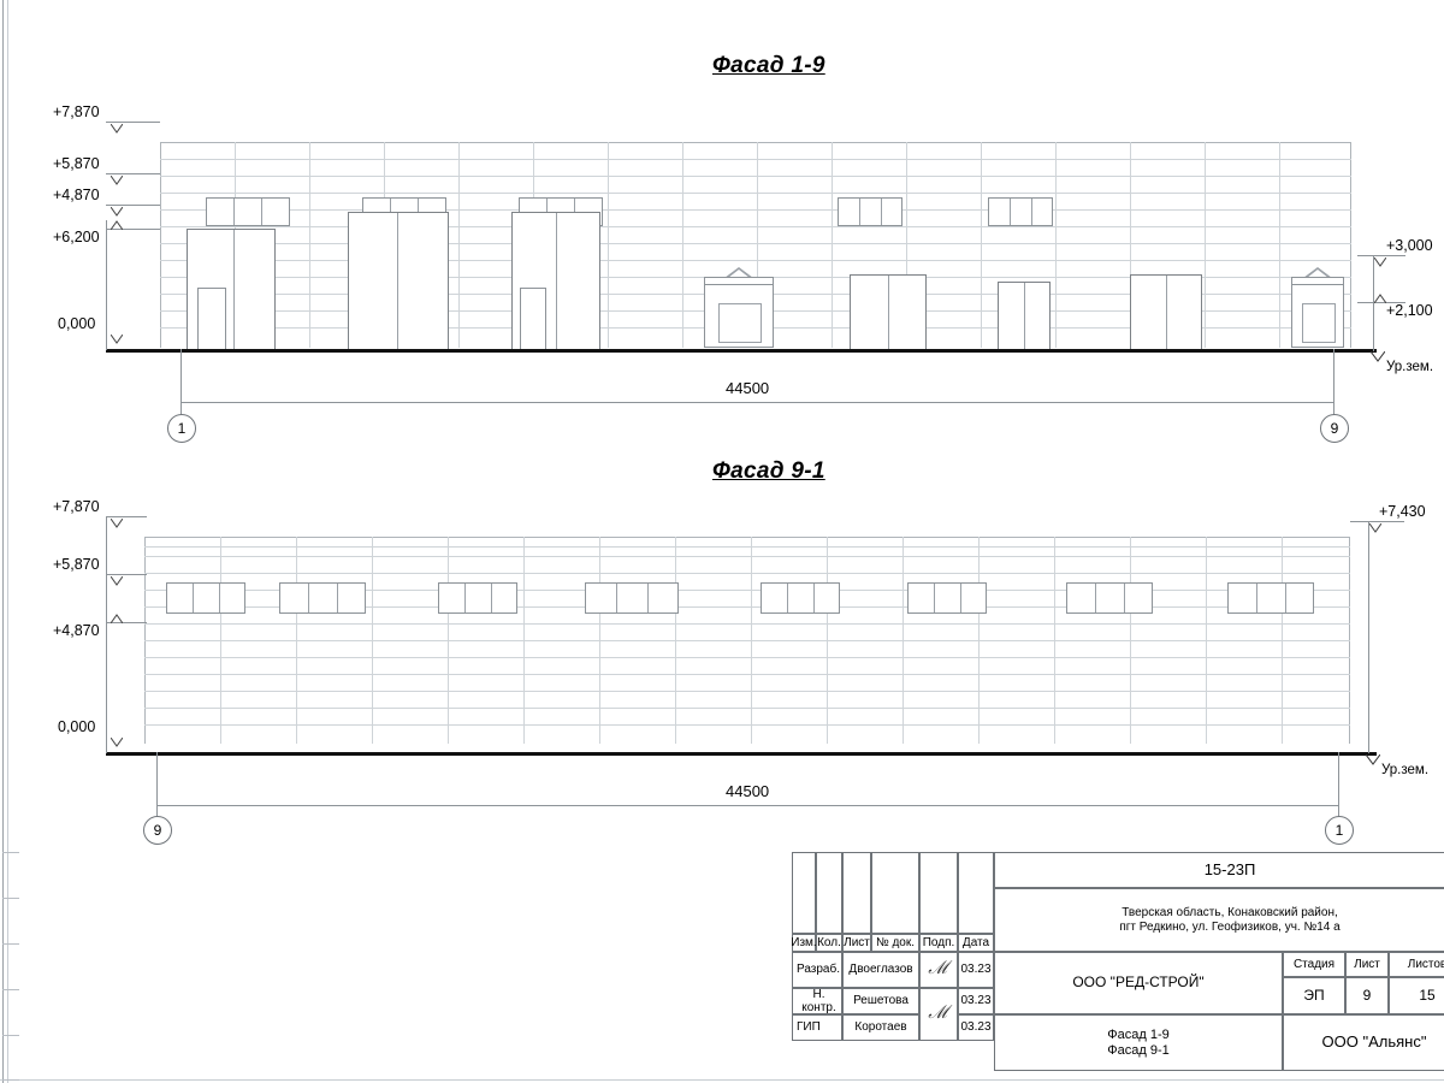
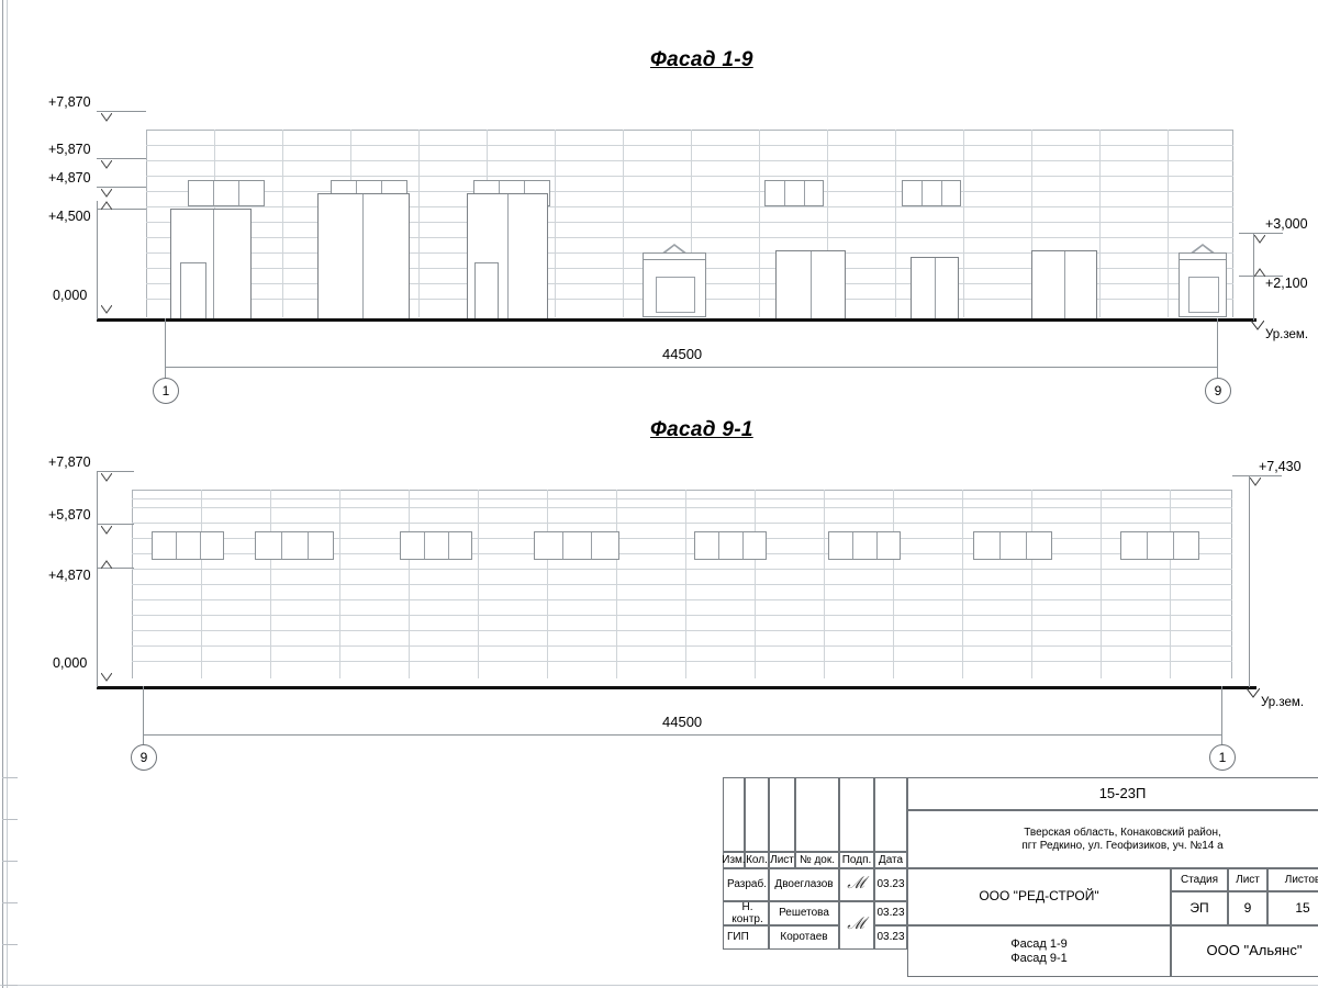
  Фасад 1-9
  +7,870
  +5,870
  +4,870
- +6,200
+ +4,500
  0,000
  +3,000
  +2,100
  Ур.зем.
  44500
  1
  9
  Фасад 9-1
  +7,870
  +5,870
  +4,870
  0,000
  +7,430
  Ур.зем.
  44500
  9
  1
  Изм.
  Кол.
  Лист
  № док.
  Подп.
  Дата
  Разраб.
  Двоеглазов
  ℳ
  03.23
  Н. контр.
  Решетова
  ℳ
  03.23
  ГИП
  Коротаев
  03.23
  15-23П
  Тверская область, Конаковский район,
  пгт Редкино, ул. Геофизиков, уч. №14 а
  ООО "РЕД-СТРОЙ"
  Фасад 1-9
  Фасад 9-1
  Стадия
  Лист
  Листо
  ЭП
  9
  15
  ООО "Альянс"
